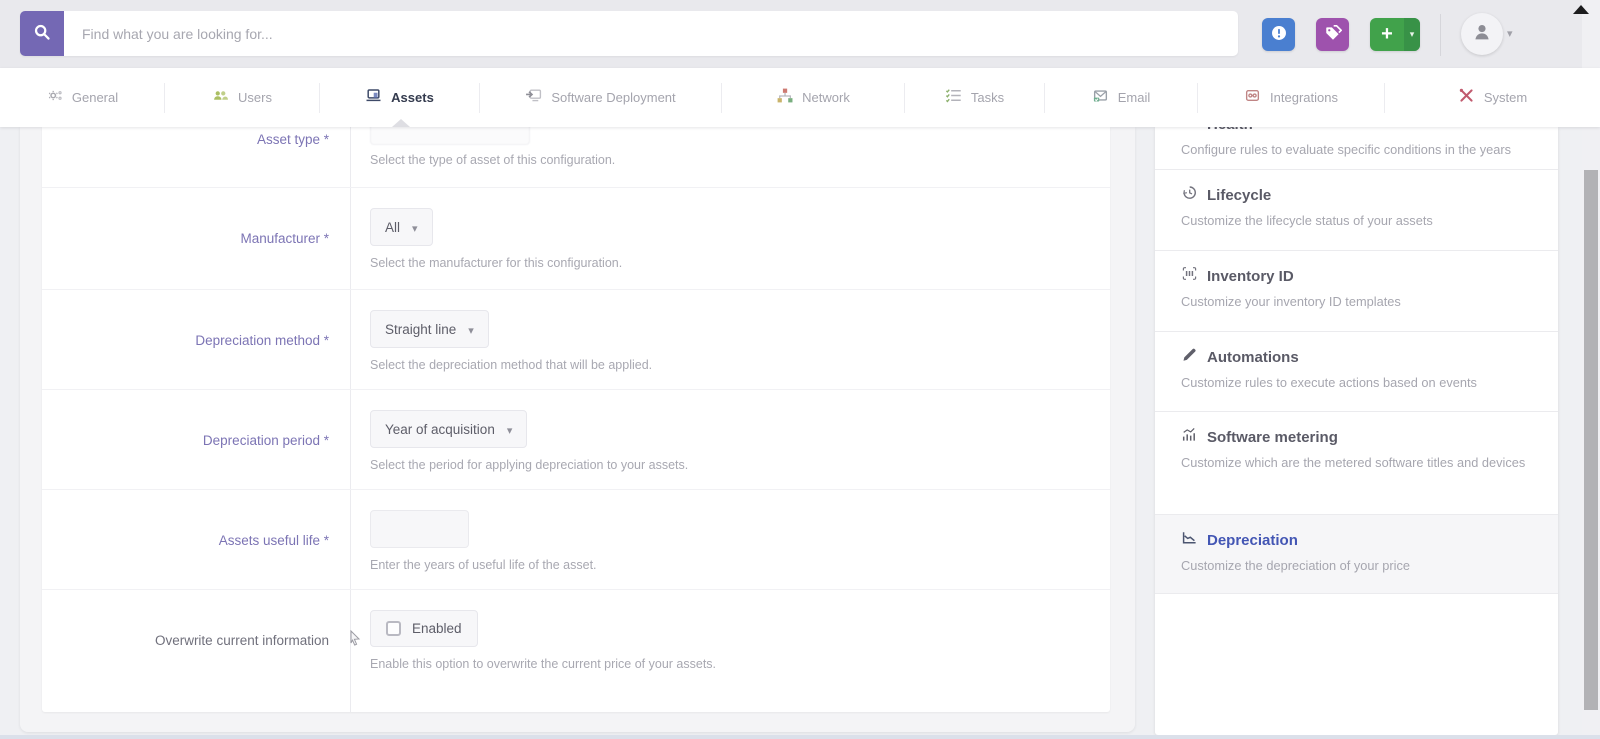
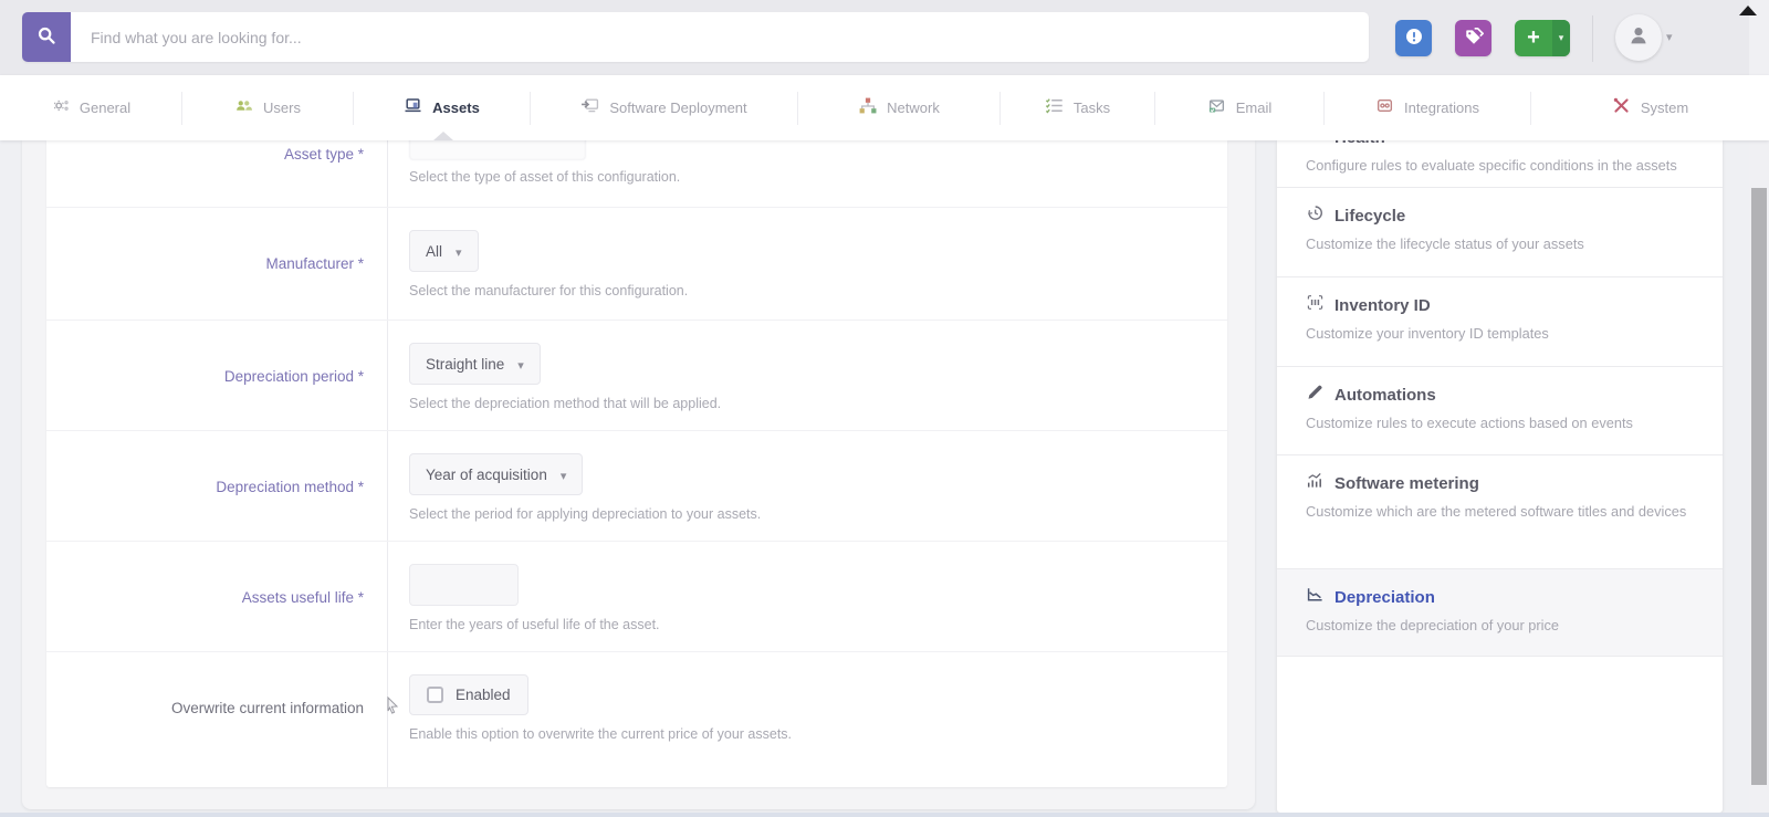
  Find what you are looking for...
  +
  ▾
  ▾
  General
  Users
  Assets
  Software Deployment
  Network
  Tasks
  Email
  Integrations
  System
  Asset type *
  Select the type of asset of this configuration.
  Manufacturer *
  All
  Select the manufacturer for this configuration.
- Depreciation method *
+ Depreciation period *
  Straight line
  Select the depreciation method that will be applied.
- Depreciation period *
+ Depreciation method *
  Year of acquisition
  Select the period for applying depreciation to your assets.
  Assets useful life *
  Enter the years of useful life of the asset.
  Overwrite current information
  Enabled
  Enable this option to overwrite the current price of your assets.
- Configure rules to evaluate specific conditions in the years
+ Configure rules to evaluate specific conditions in the assets
  Lifecycle
  Customize the lifecycle status of your assets
  Inventory ID
  Customize your inventory ID templates
  Automations
  Customize rules to execute actions based on events
  Software metering
  Customize which are the metered software titles and devices
  Depreciation
  Customize the depreciation of your price
